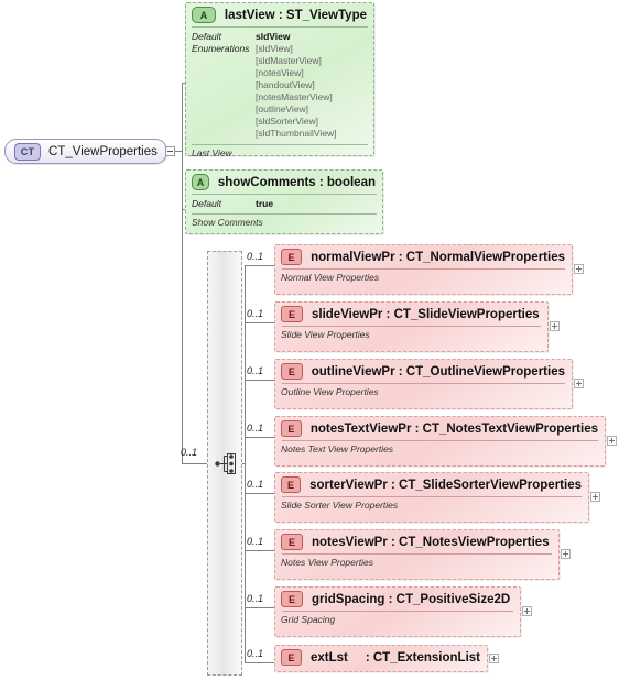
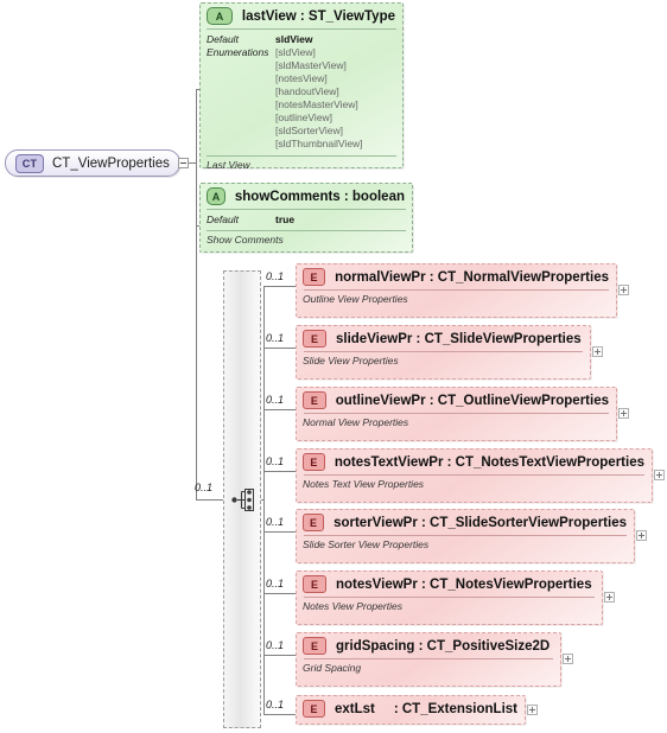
  CT
  CT_ViewProperties
  A
  lastView : ST_ViewType
  Default
  Enumerations
  sldView
  [sldView]
  [sldMasterView]
  [notesView]
  [handoutView]
  [notesMasterView]
  [outlineView]
  [sldSorterView]
  [sldThumbnailView]
  Last View
  A
  showComments : boolean
  Default
  true
  Show Comments
  0..1
  0..1
  E
  normalViewPr : CT_NormalViewProperties
- Normal View Properties
+ Outline View Properties
  0..1
  E
  slideViewPr : CT_SlideViewProperties
  Slide View Properties
  0..1
  E
  outlineViewPr : CT_OutlineViewProperties
- Outline View Properties
+ Normal View Properties
  0..1
  E
  notesTextViewPr : CT_NotesTextViewProperties
  Notes Text View Properties
  0..1
  E
  sorterViewPr : CT_SlideSorterViewProperties
  Slide Sorter View Properties
  0..1
  E
  notesViewPr : CT_NotesViewProperties
  Notes View Properties
  0..1
  E
  gridSpacing : CT_PositiveSize2D
  Grid Spacing
  0..1
  E
  extLst : CT_ExtensionList
